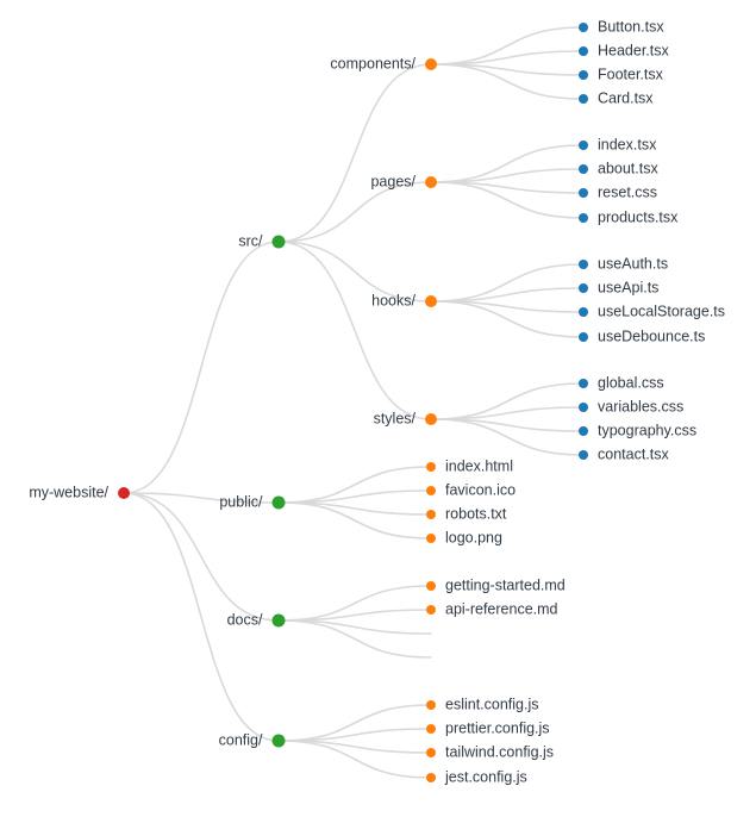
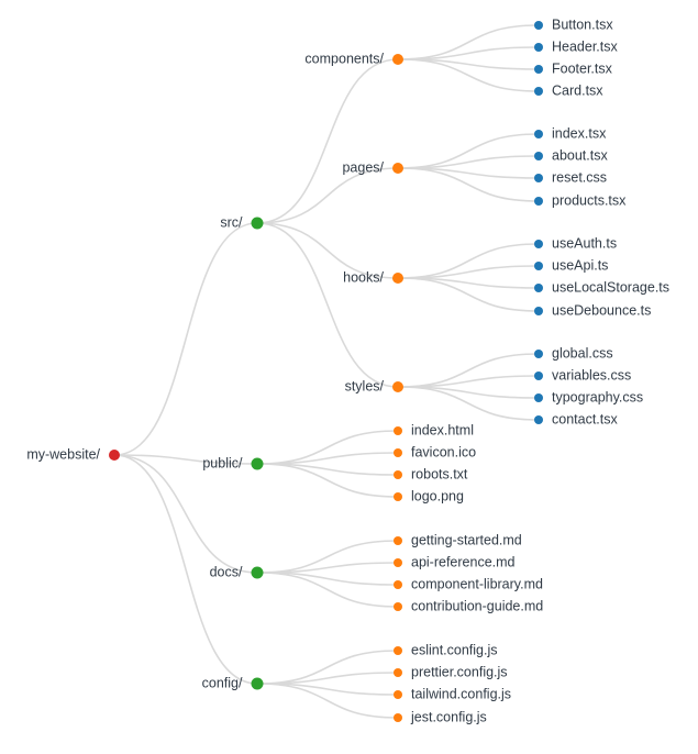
  Button.tsx
  Header.tsx
  Footer.tsx
  Card.tsx
  components/
  index.tsx
  about.tsx
  reset.css
  products.tsx
  pages/
  useAuth.ts
  useApi.ts
  useLocalStorage.ts
  useDebounce.ts
  hooks/
  global.css
  variables.css
  typography.css
  contact.tsx
  styles/
  src/
  index.html
  favicon.ico
  robots.txt
  logo.png
  public/
  getting-started.md
  api-reference.md
+ component-library.md
+ contribution-guide.md
  docs/
  eslint.config.js
  prettier.config.js
  tailwind.config.js
  jest.config.js
  config/
  my-website/
